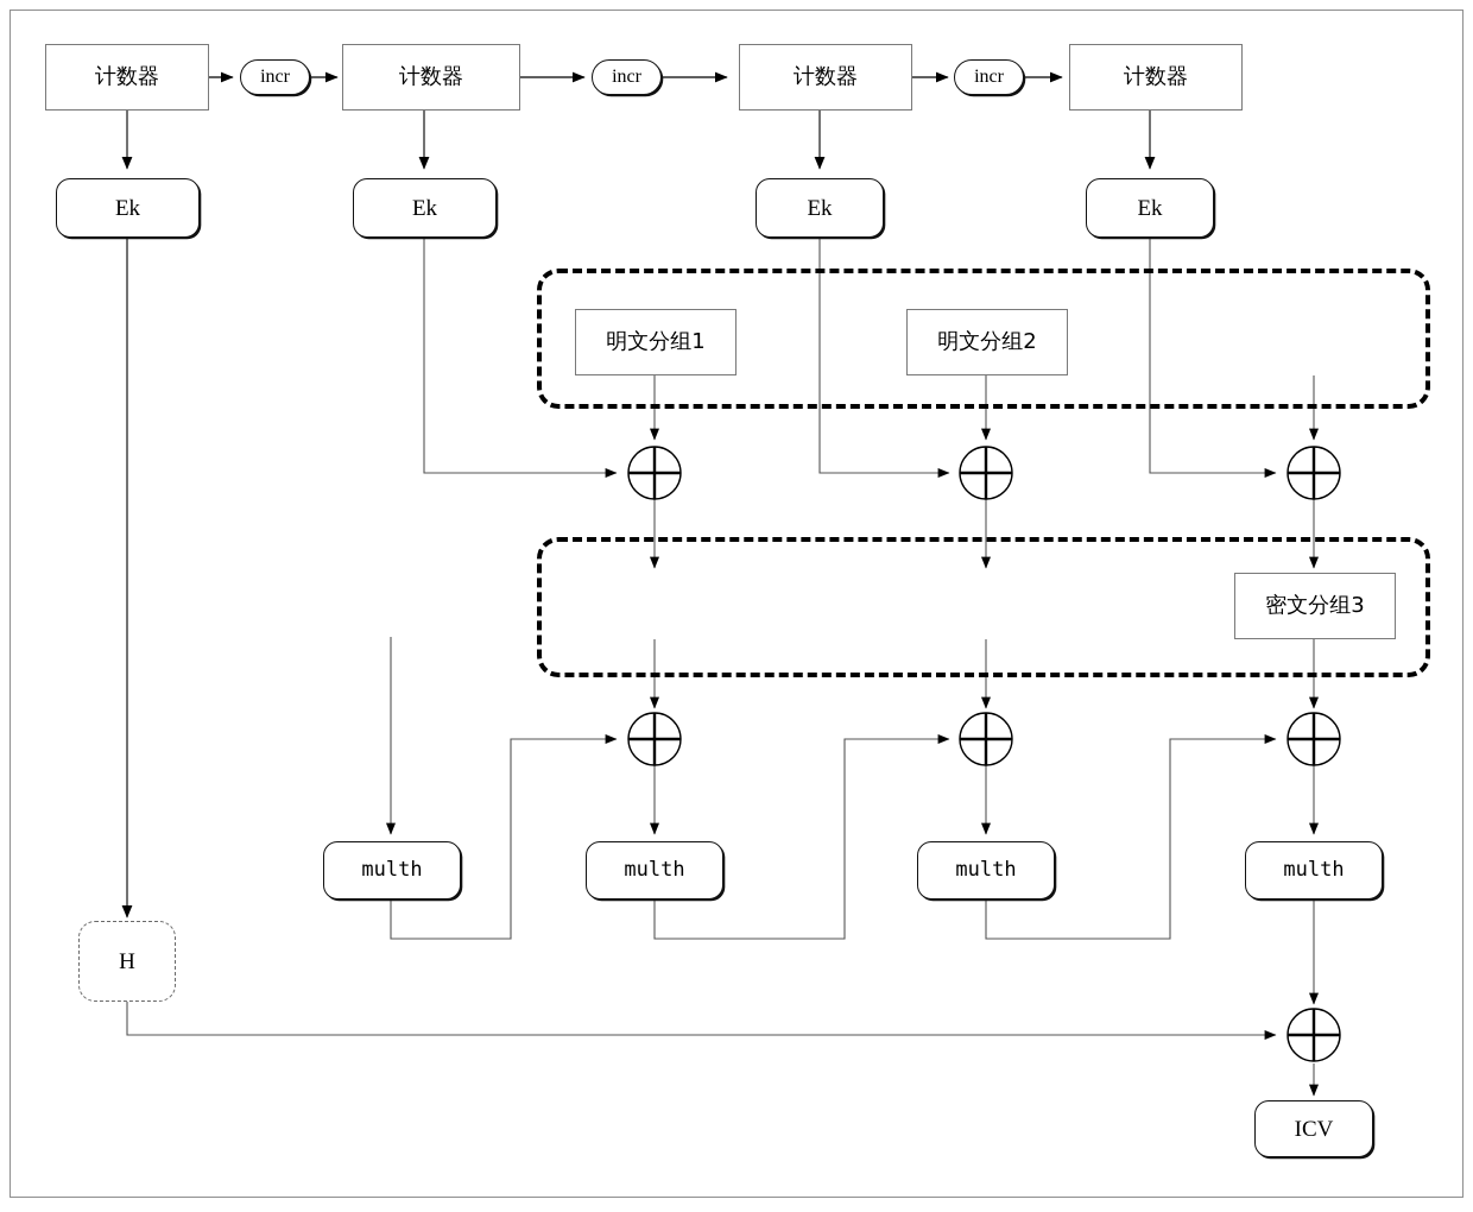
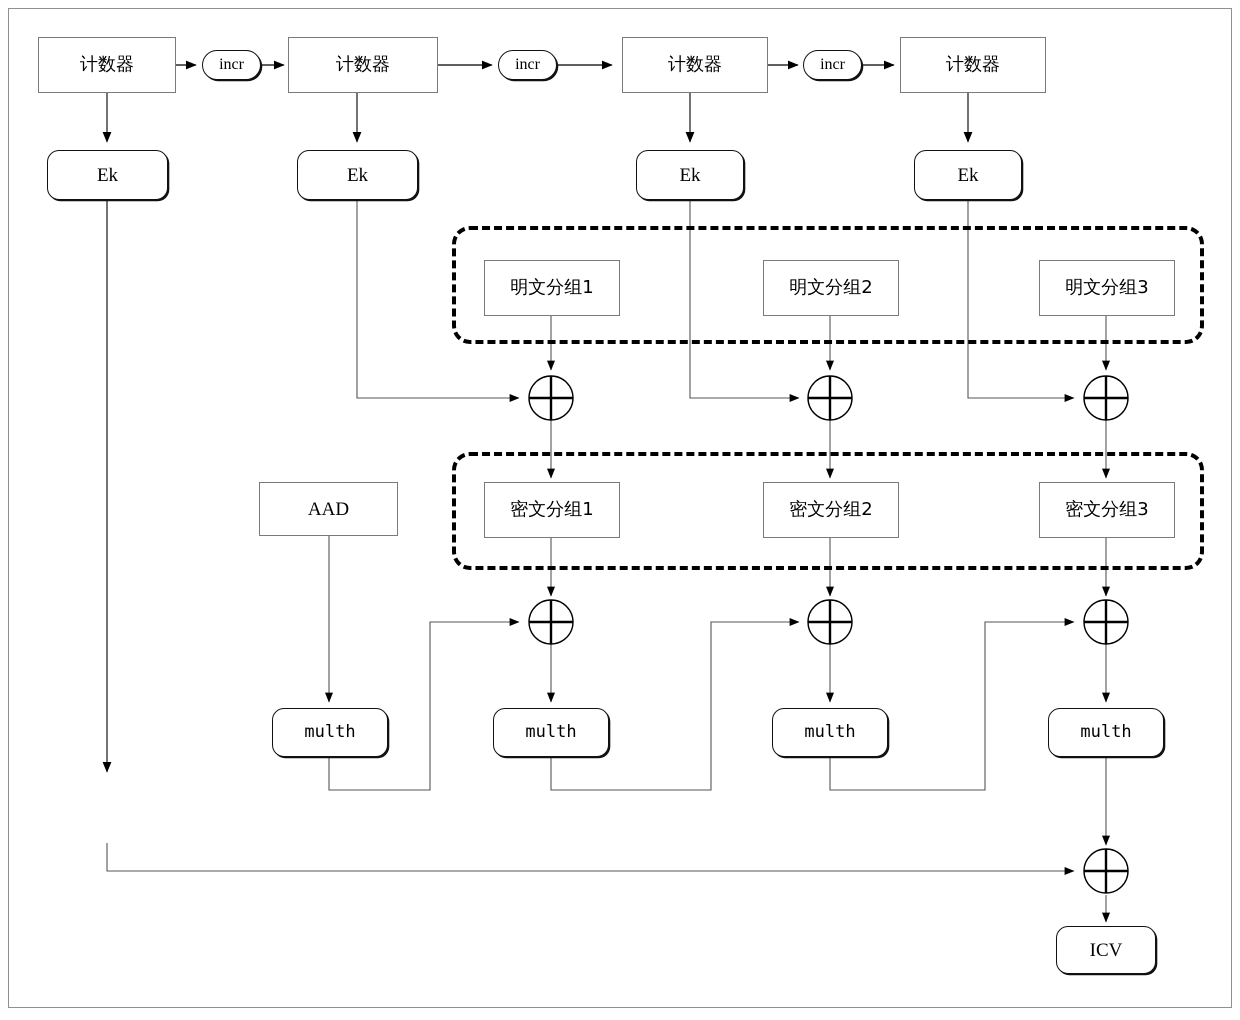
  计数器
  计数器
  计数器
  计数器
  incr
  incr
  incr
  Ek
  Ek
  Ek
  Ek
  明文分组1
  明文分组2
+ 明文分组3
+ AAD
+ 密文分组1
+ 密文分组2
  密文分组3
  multh
  multh
  multh
  multh
- H
  ICV
